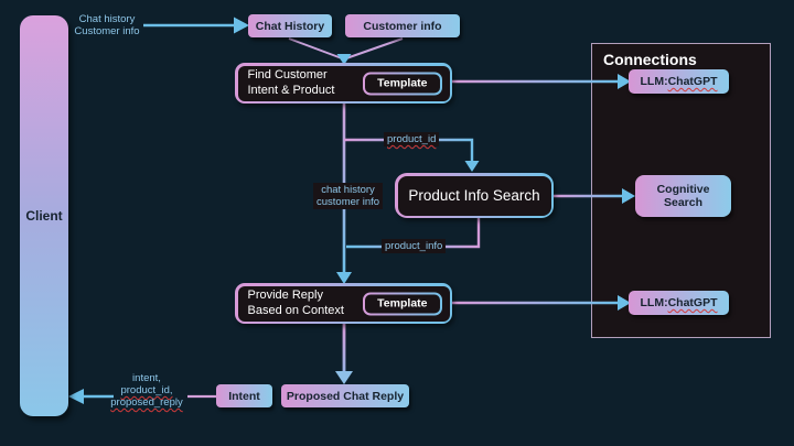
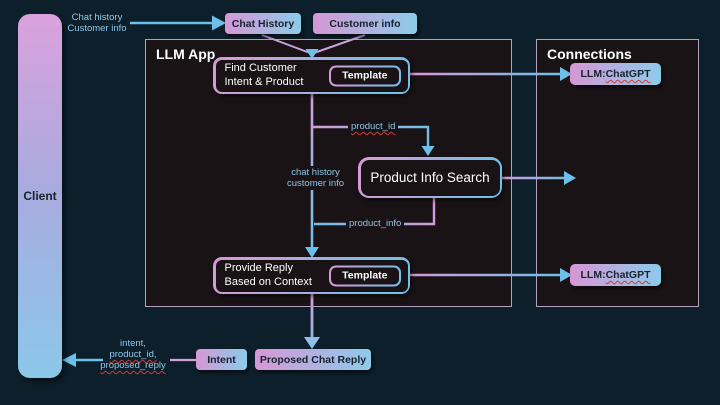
+ LLM App
  Connections
  Client
  Chat history
  Customer info
  Chat History
  Customer info
  Find Customer
  Intent & Product
  Template
  Product Info Search
  Provide Reply
  Based on Context
  Template
  product_id
  chat history
  customer info
  product_info
  LLM:
  ChatGPT
- Cognitive
- Search
  LLM:
  ChatGPT
  Intent
  Proposed Chat Reply
  intent,
  product_id,
  proposed_reply
